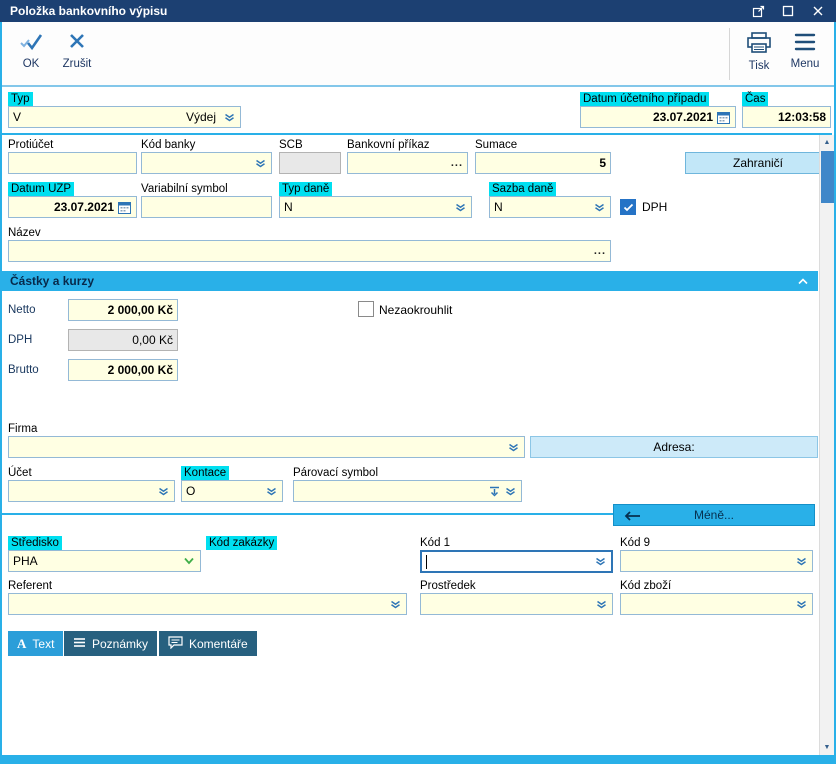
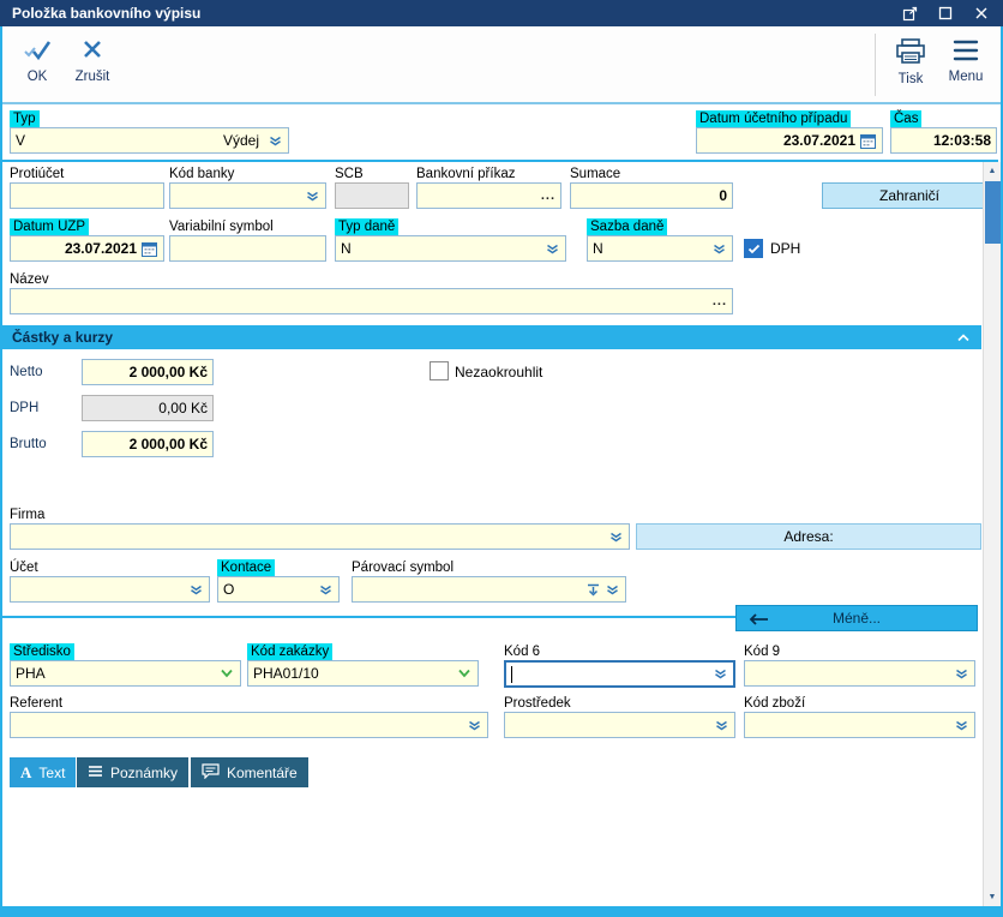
  Položka bankovního výpisu
  OK
  Zrušit
  Tisk
  Menu
  Typ
  V
  Výdej
  Datum účetního případu
  23.07.2021
  Čas
  12:03:58
  Protiúčet
  Kód banky
  SCB
  Bankovní příkaz
  ...
  Sumace
- 5
+ 0
  Zahraničí
  Datum UZP
  23.07.2021
  Variabilní symbol
  Typ daně
  N
  Sazba daně
  N
  DPH
  Název
  ...
  Částky a kurzy
  Netto
  2 000,00 Kč
  Nezaokrouhlit
  DPH
  0,00 Kč
  Brutto
  2 000,00 Kč
  Firma
  Adresa:
  Účet
  Kontace
  O
  Párovací symbol
  Méně...
  Středisko
  PHA
  Kód zakázky
+ PHA01/10
- Kód 1
+ Kód 6
  Kód 9
  Referent
  Prostředek
  Kód zboží
  A
  Text
  Poznámky
  Komentáře
